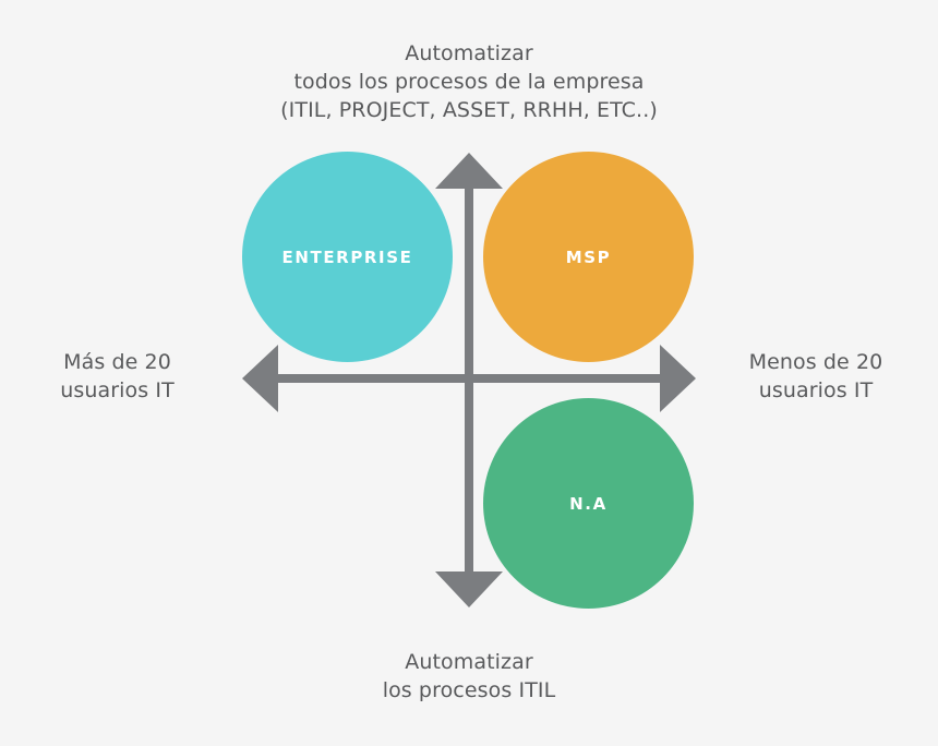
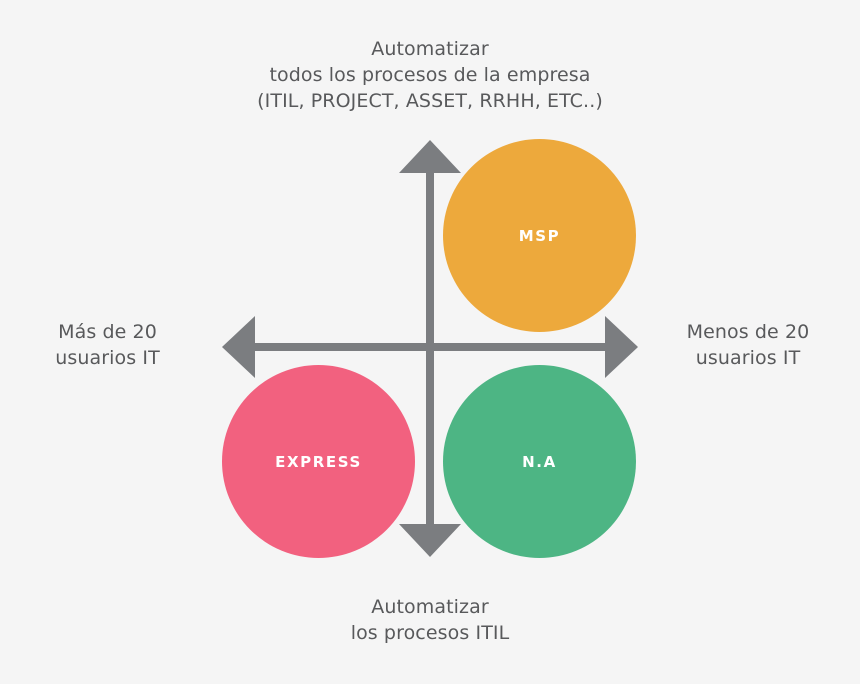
  Automatizar
  todos los procesos de la empresa
  (ITIL, PROJECT, ASSET, RRHH, ETC..)
  Más de 20
  usuarios IT
  Menos de 20
  usuarios IT
- ENTERPRISE
  MSP
+ EXPRESS
  N.A
  Automatizar
  los procesos ITIL
